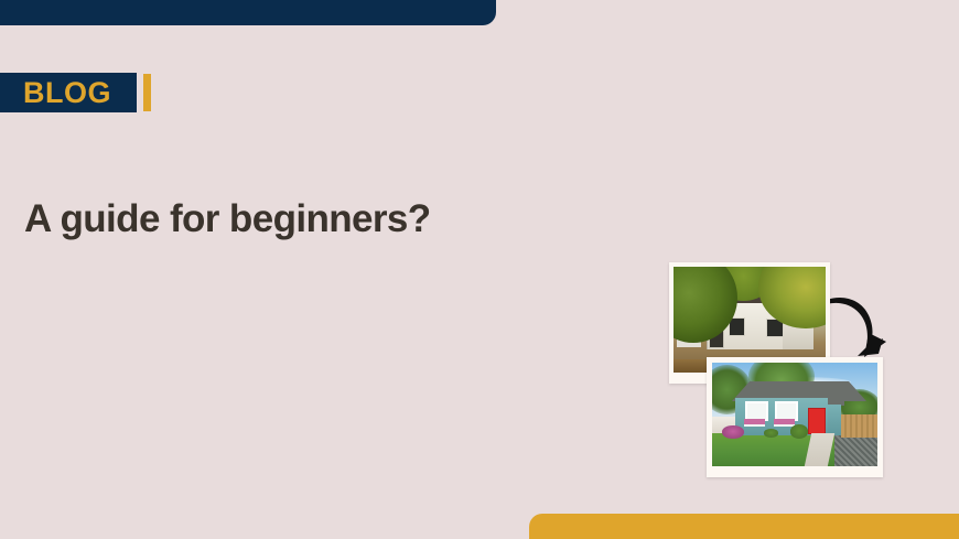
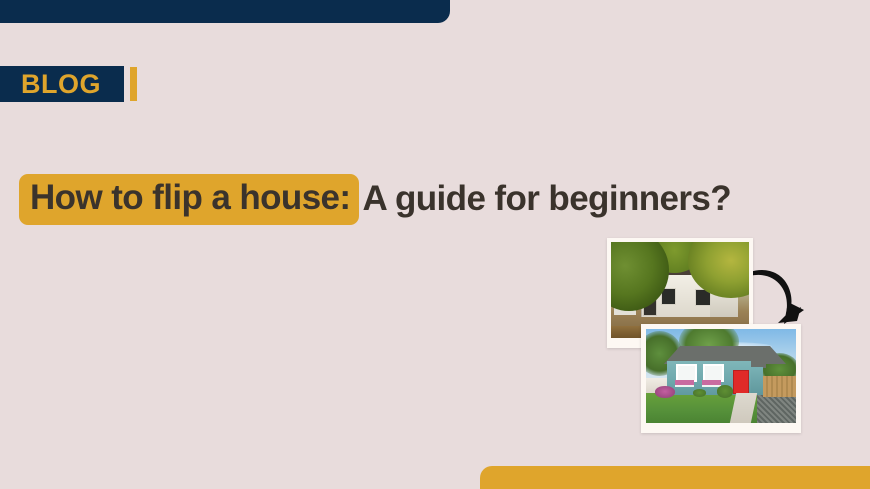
  BLOG
+ How to flip a house:
  A guide for beginners?
